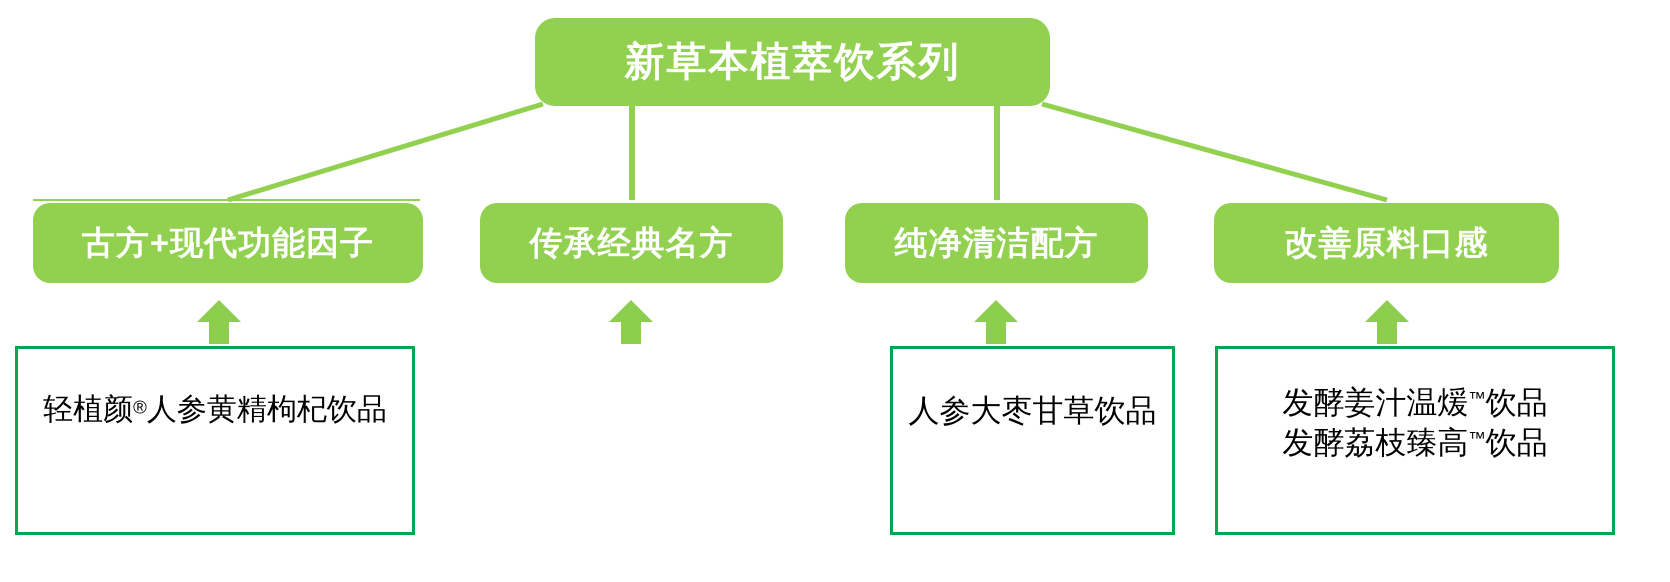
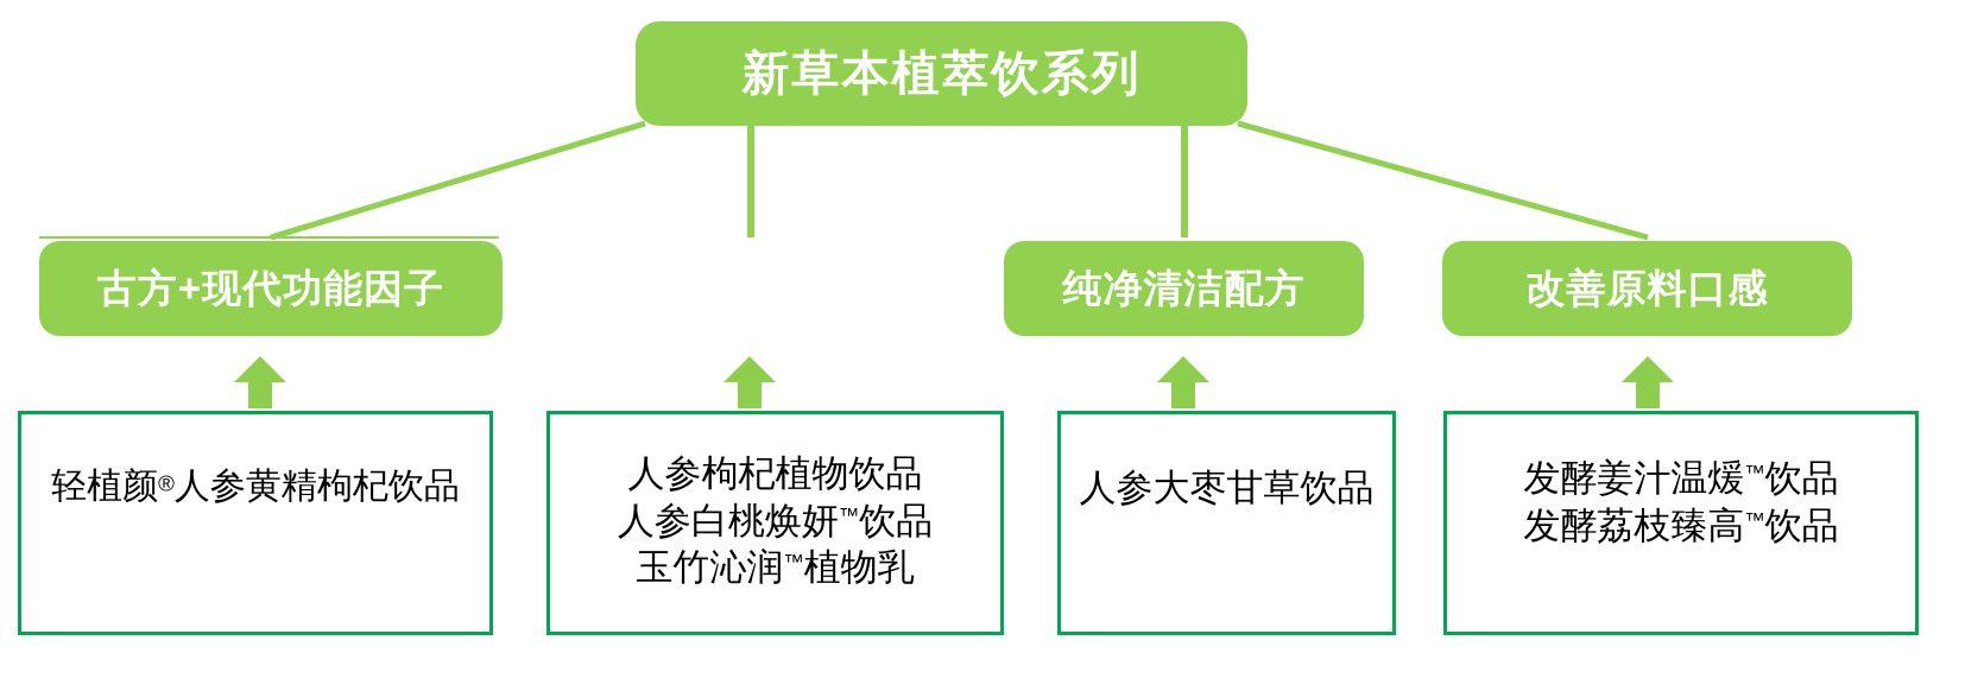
  新草本植萃饮系列
  古方+现代功能因子
- 传承经典名方
  纯净清洁配方
  改善原料口感
  轻植颜®人参黄精枸杞饮品
+ 人参枸杞植物饮品
+ 人参白桃焕妍™饮品
+ 玉竹沁润™植物乳
  人参大枣甘草饮品
  发酵姜汁温煖™饮品
  发酵荔枝臻高™饮品
